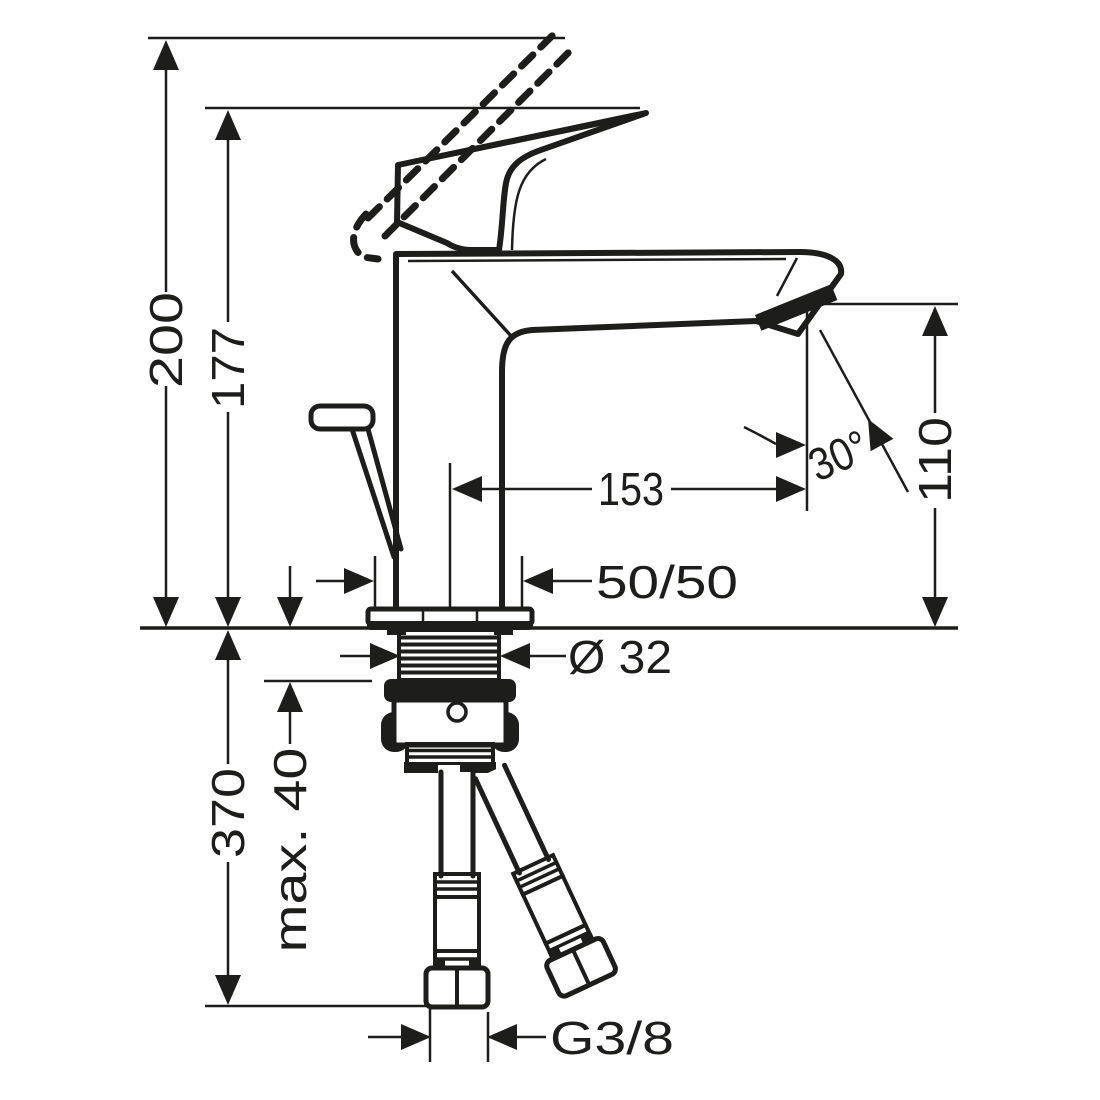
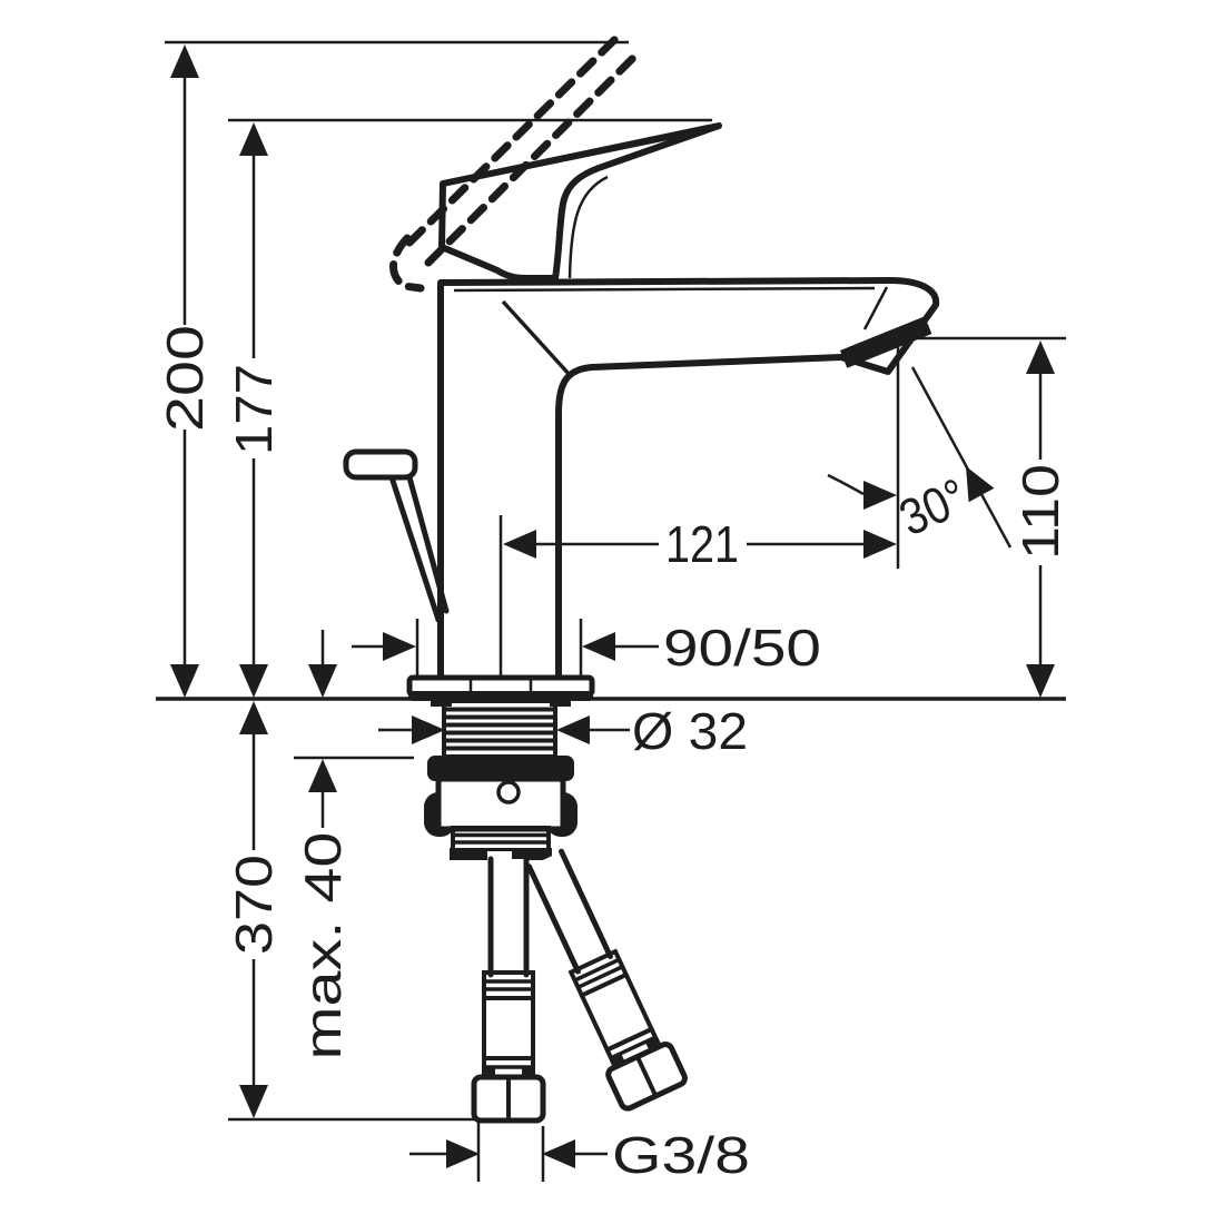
- 153
+ 121
- 50/50
+ 90/50
  Ø 32
  G3/8
